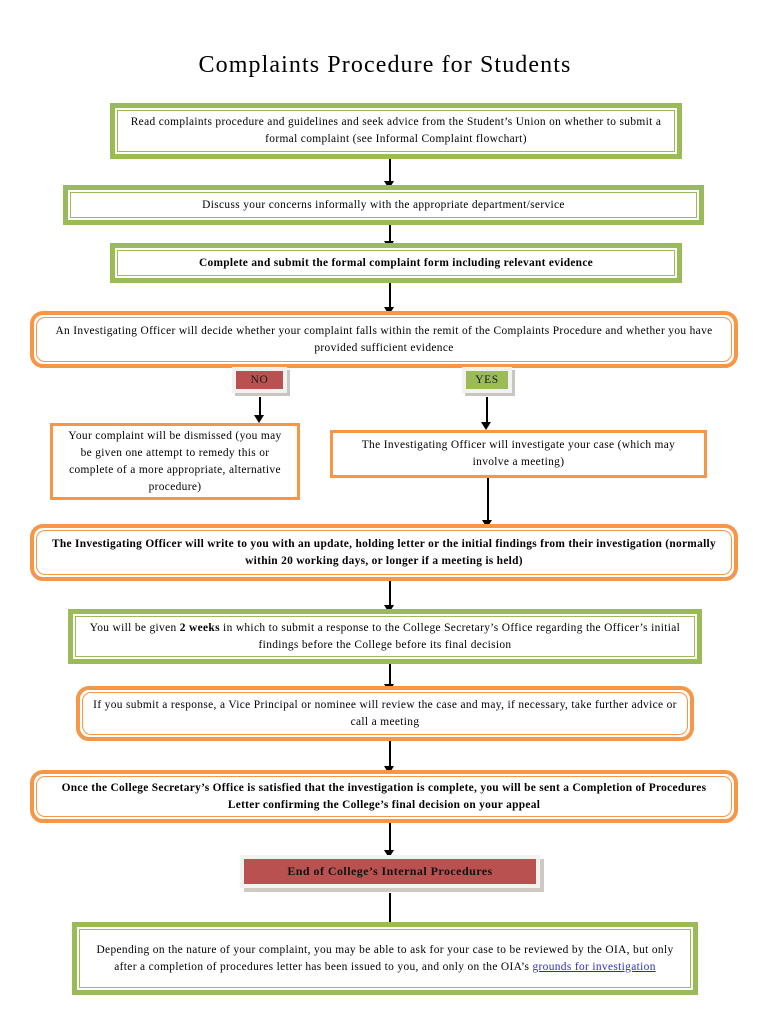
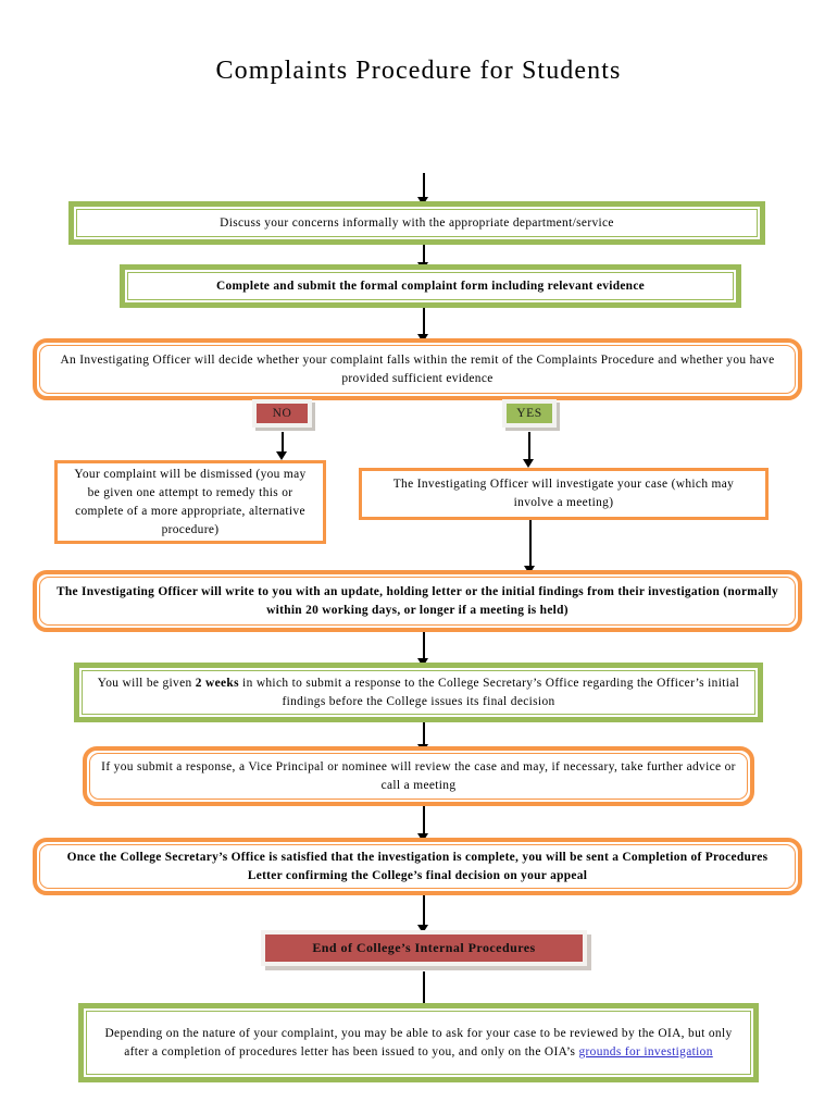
  Complaints Procedure for Students
- Read complaints procedure and guidelines and seek advice from the Student’s Union on whether to submit a formal complaint (see Informal Complaint flowchart)
  Discuss your concerns informally with the appropriate department/service
  Complete and submit the formal complaint form including relevant evidence
  An Investigating Officer will decide whether your complaint falls within the remit of the Complaints Procedure and whether you have provided sufficient evidence
  NO
  YES
  Your complaint will be dismissed (you may be given one attempt to remedy this or complete of a more appropriate, alternative procedure)
  The Investigating Officer will investigate your case (which may involve a meeting)
  The Investigating Officer will write to you with an update, holding letter or the initial findings from their investigation (normally within 20 working days, or longer if a meeting is held)
- You will be given 2 weeks in which to submit a response to the College Secretary’s Office regarding the Officer’s initial findings before the College before its final decision
+ You will be given 2 weeks in which to submit a response to the College Secretary’s Office regarding the Officer’s initial findings before the College issues its final decision
  If you submit a response, a Vice Principal or nominee will review the case and may, if necessary, take further advice or call a meeting
  Once the College Secretary’s Office is satisfied that the investigation is complete, you will be sent a Completion of Procedures Letter confirming the College’s final decision on your appeal
  End of College’s Internal Procedures
  Depending on the nature of your complaint, you may be able to ask for your case to be reviewed by the OIA, but only after a completion of procedures letter has been issued to you, and only on the OIA’s grounds for investigation
